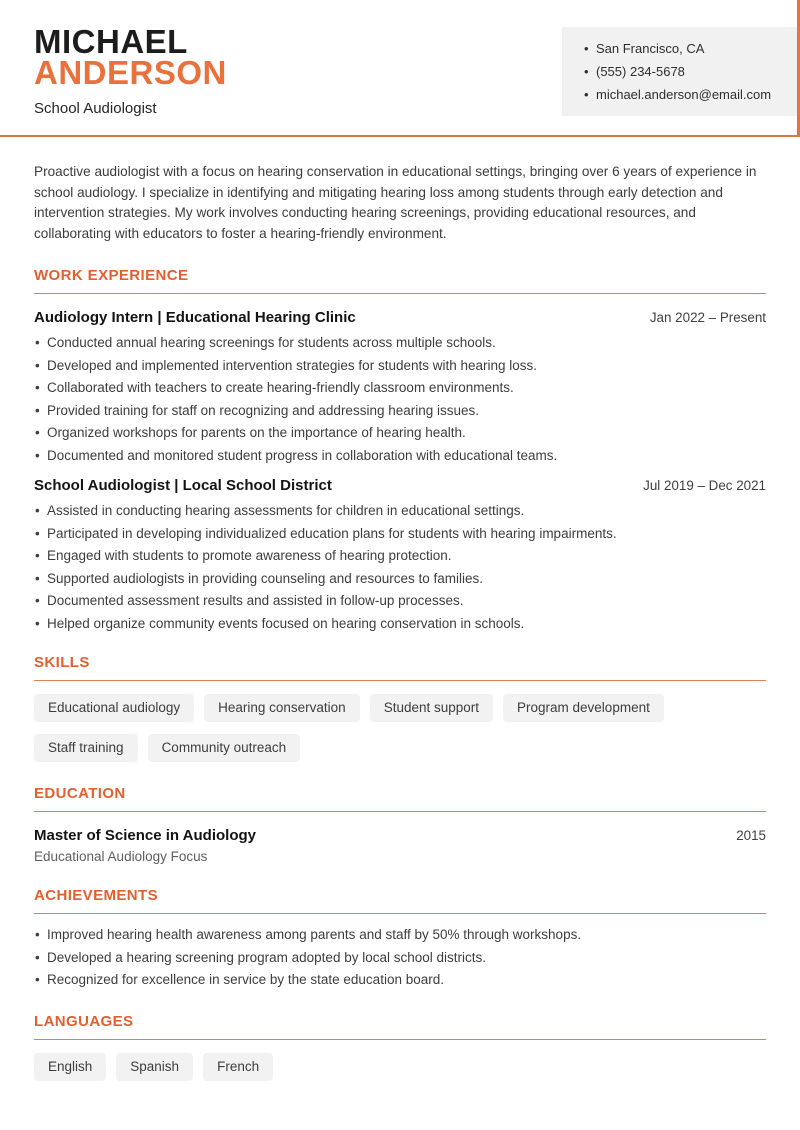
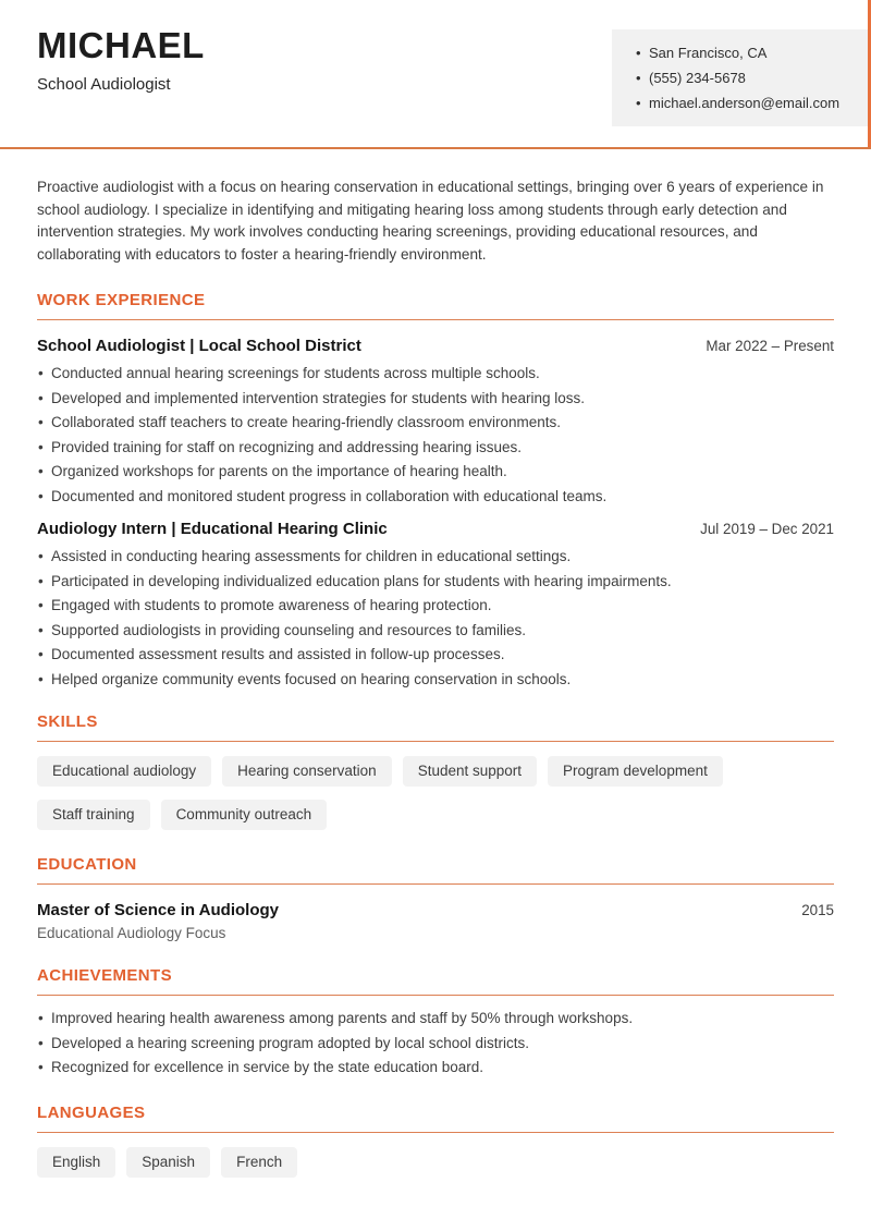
  MICHAEL
- ANDERSON
  School Audiologist
  San Francisco, CA
  (555) 234-5678
  michael.anderson@email.com
  Proactive audiologist with a focus on hearing conservation in educational settings, bringing over 6 years of experience in school audiology. I specialize in identifying and mitigating hearing loss among students through early detection and intervention strategies. My work involves conducting hearing screenings, providing educational resources, and collaborating with educators to foster a hearing-friendly environment.
  WORK EXPERIENCE
- Audiology Intern | Educational Hearing Clinic
+ School Audiologist | Local School District
- Jan 2022 – Present
+ Mar 2022 – Present
  Conducted annual hearing screenings for students across multiple schools.
  Developed and implemented intervention strategies for students with hearing loss.
- Collaborated with teachers to create hearing-friendly classroom environments.
+ Collaborated staff teachers to create hearing-friendly classroom environments.
  Provided training for staff on recognizing and addressing hearing issues.
  Organized workshops for parents on the importance of hearing health.
  Documented and monitored student progress in collaboration with educational teams.
- School Audiologist | Local School District
+ Audiology Intern | Educational Hearing Clinic
  Jul 2019 – Dec 2021
  Assisted in conducting hearing assessments for children in educational settings.
  Participated in developing individualized education plans for students with hearing impairments.
  Engaged with students to promote awareness of hearing protection.
  Supported audiologists in providing counseling and resources to families.
  Documented assessment results and assisted in follow-up processes.
  Helped organize community events focused on hearing conservation in schools.
  SKILLS
  Educational audiology
  Hearing conservation
  Student support
  Program development
  Staff training
  Community outreach
  EDUCATION
  Master of Science in Audiology
  2015
  Educational Audiology Focus
  ACHIEVEMENTS
  Improved hearing health awareness among parents and staff by 50% through workshops.
  Developed a hearing screening program adopted by local school districts.
  Recognized for excellence in service by the state education board.
  LANGUAGES
  English
  Spanish
  French
